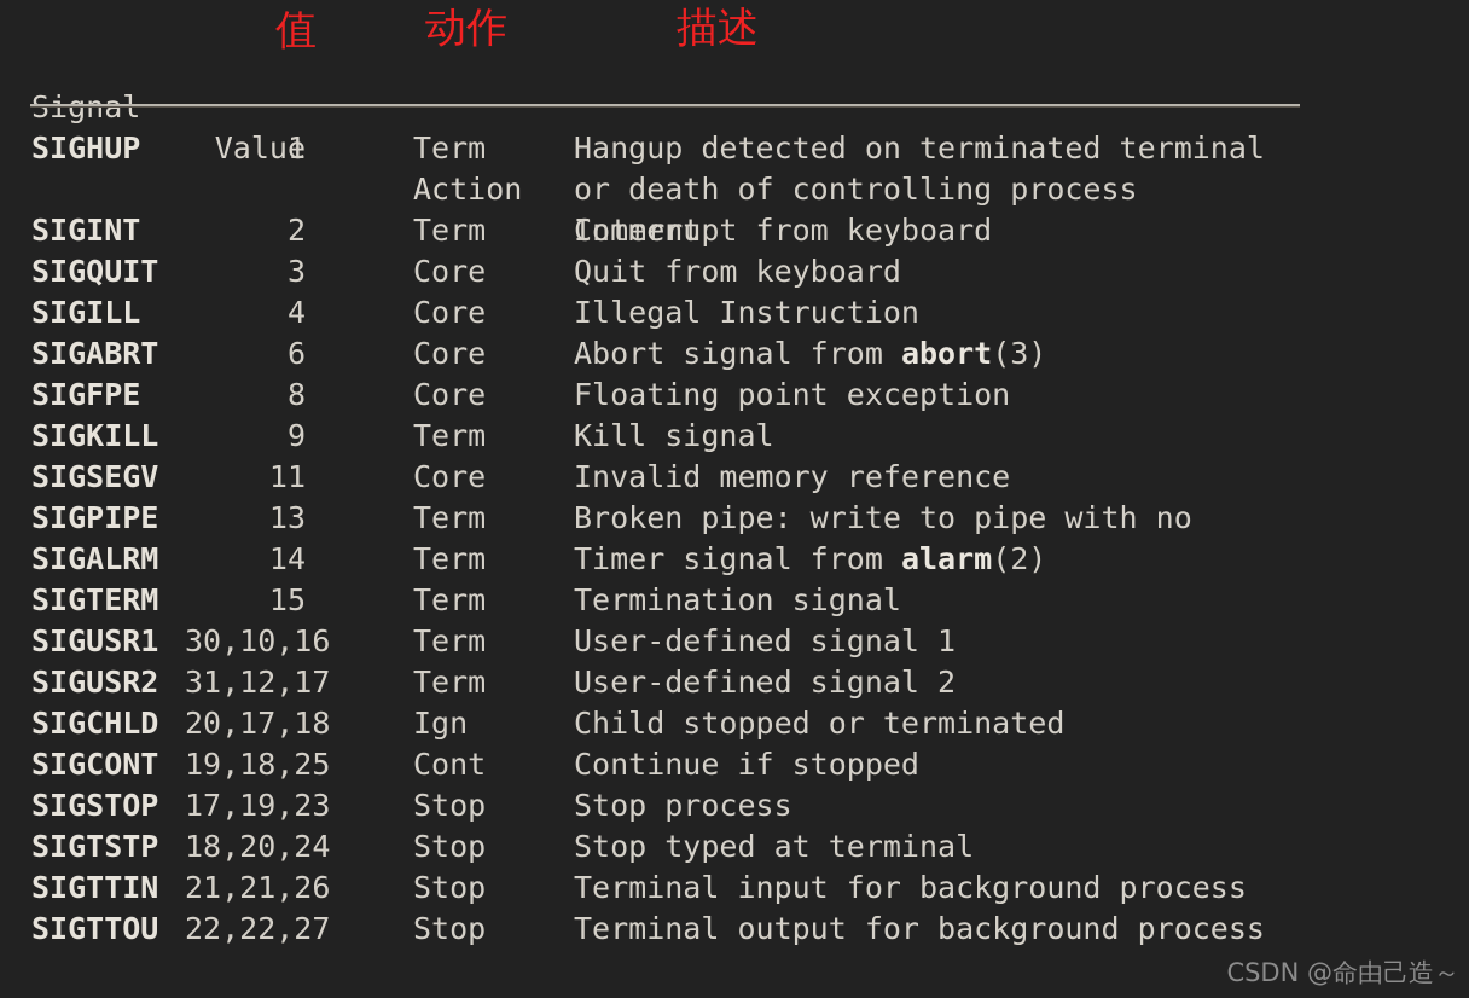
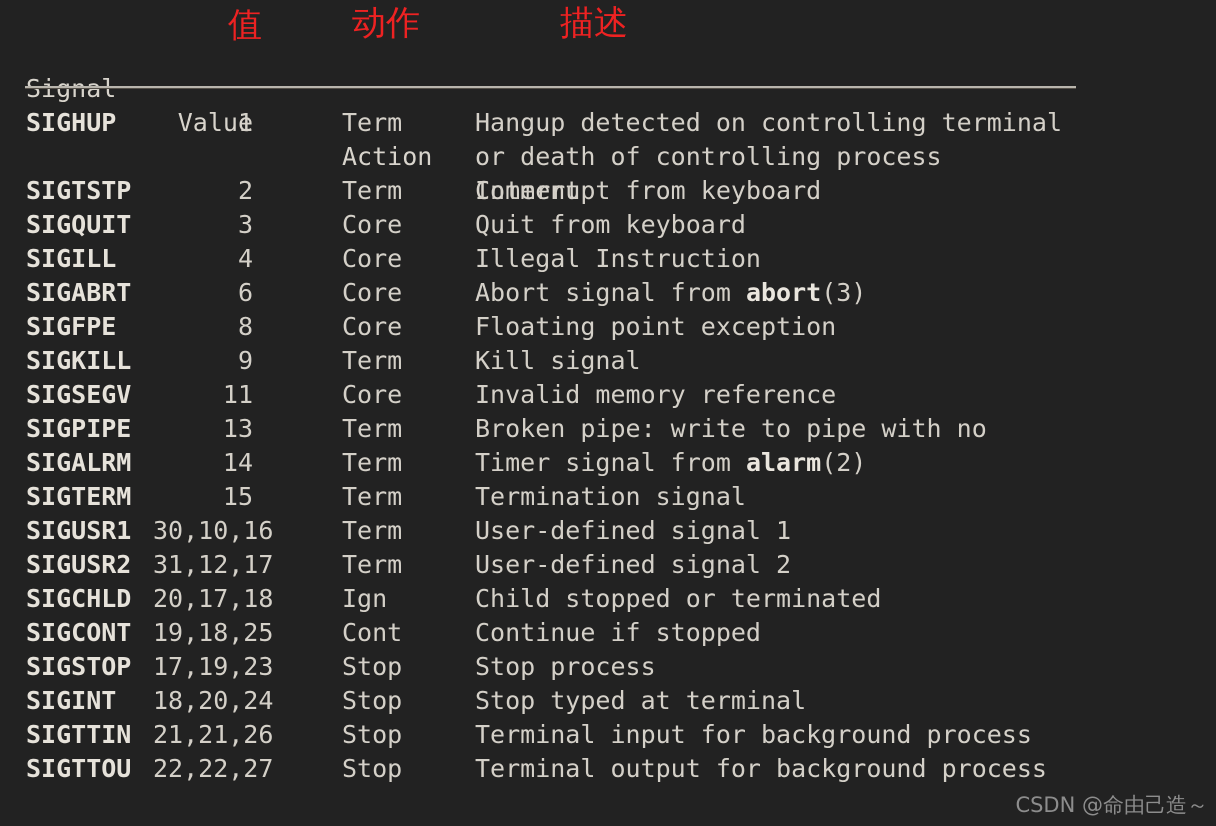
  值
  动作
  描述
  Value
  Action
  Comment
  SIGHUP
  1
  Term
- Hangup detected on terminated terminal
+ Hangup detected on controlling terminal
  or death of controlling process
- SIGINT
+ SIGTSTP
  2
  Term
  Interrupt from keyboard
  SIGQUIT
  3
  Core
  Quit from keyboard
  SIGILL
  4
  Core
  Illegal Instruction
  SIGABRT
  6
  Core
  Abort signal from abort(3)
  SIGFPE
  8
  Core
  Floating point exception
  SIGKILL
  9
  Term
  Kill signal
  SIGSEGV
  11
  Core
  Invalid memory reference
  SIGPIPE
  13
  Term
  Broken pipe: write to pipe with no
  SIGALRM
  14
  Term
  Timer signal from alarm(2)
  SIGTERM
  15
  Term
  Termination signal
  SIGUSR1
  30,10,16
  Term
  User-defined signal 1
  SIGUSR2
  31,12,17
  Term
  User-defined signal 2
  SIGCHLD
  20,17,18
  Ign
  Child stopped or terminated
  SIGCONT
  19,18,25
  Cont
  Continue if stopped
  SIGSTOP
  17,19,23
  Stop
  Stop process
- SIGTSTP
+ SIGINT
  18,20,24
  Stop
  Stop typed at terminal
  SIGTTIN
  21,21,26
  Stop
  Terminal input for background process
  SIGTTOU
  22,22,27
  Stop
  Terminal output for background process
  CSDN @命由己造～
